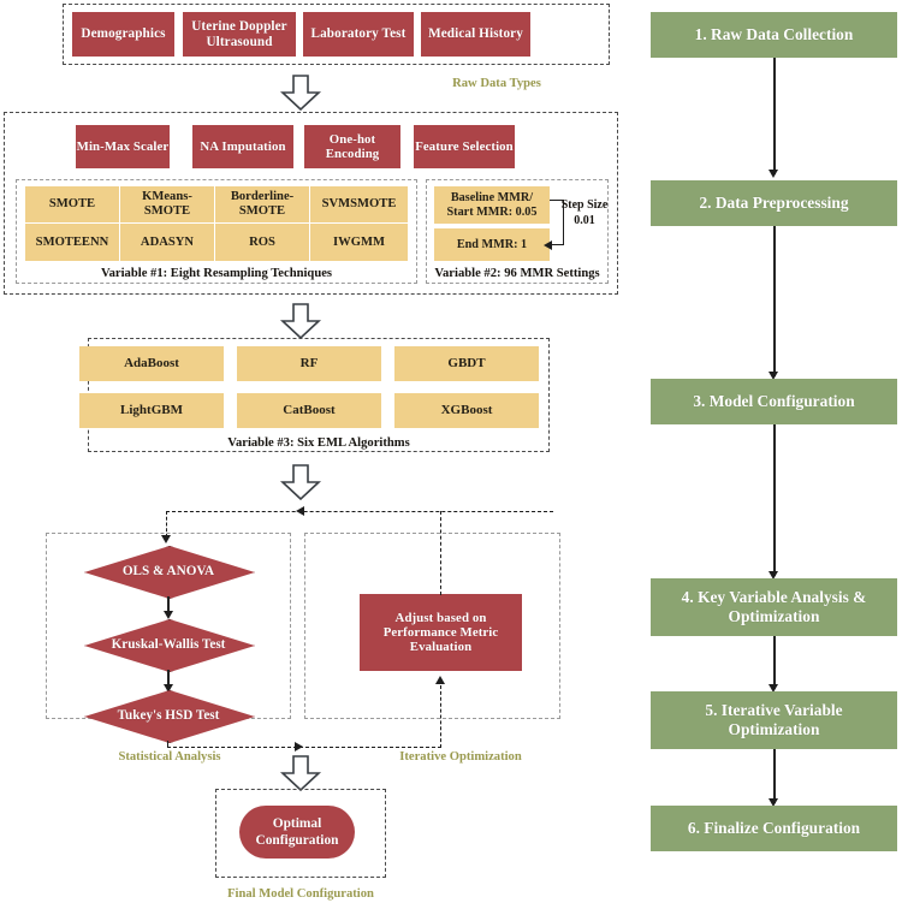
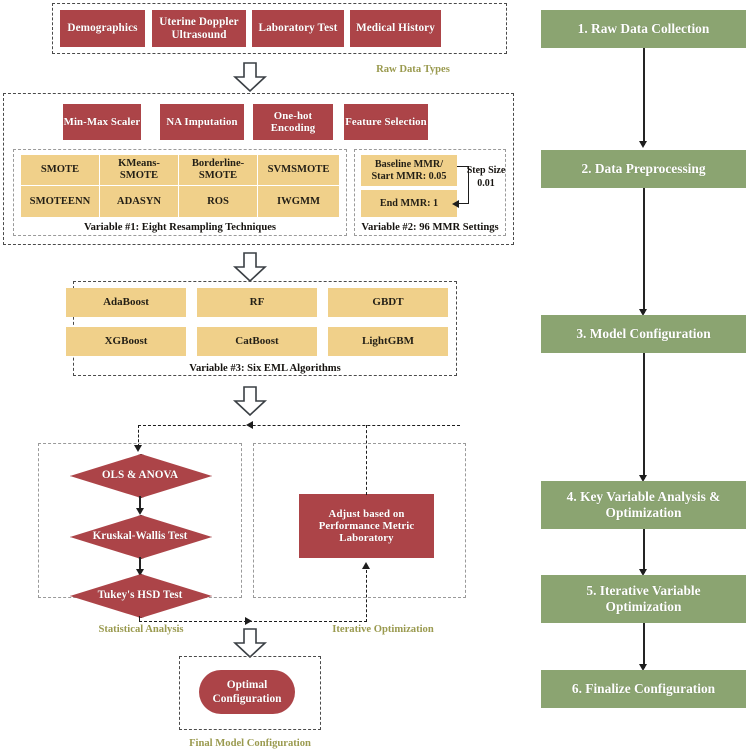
  Demographics
  Uterine Doppler Ultrasound
  Laboratory Test
  Medical History
  Raw Data Types
  Min-Max Scaler
  NA Imputation
  One-hot Encoding
  Feature Selection
  SMOTE
  KMeans-SMOTE
  Borderline-SMOTE
  SVMSMOTE
  SMOTEENN
  ADASYN
  ROS
  IWGMM
  Variable #1: Eight Resampling Techniques
  Baseline MMR/ Start MMR: 0.05
  End MMR: 1
  Step Size 0.01
  Variable #2: 96 MMR Settings
  AdaBoost
  RF
  GBDT
- LightGBM
+ XGBoost
  CatBoost
- XGBoost
+ LightGBM
  Variable #3: Six EML Algorithms
  OLS & ANOVA
  Kruskal-Wallis Test
  Tukey's HSD Test
  Statistical Analysis
- Adjust based on Performance Metric Evaluation
+ Adjust based on Performance Metric Laboratory
  Iterative Optimization
  Optimal Configuration
  Final Model Configuration
  1. Raw Data Collection
  2. Data Preprocessing
  3. Model Configuration
  4. Key Variable Analysis & Optimization
  5. Iterative Variable Optimization
  6. Finalize Configuration
